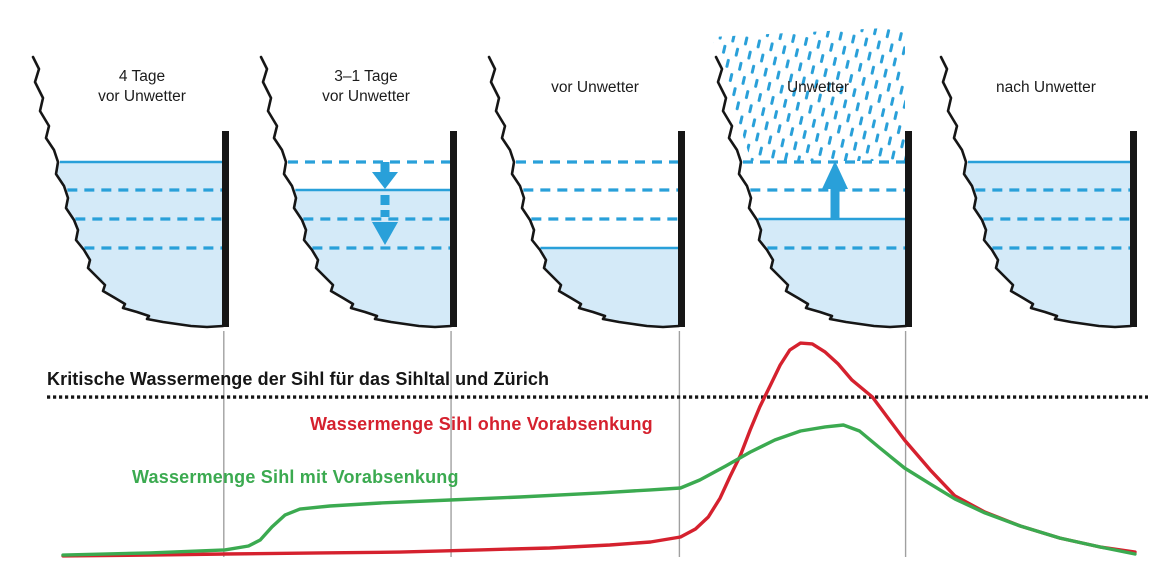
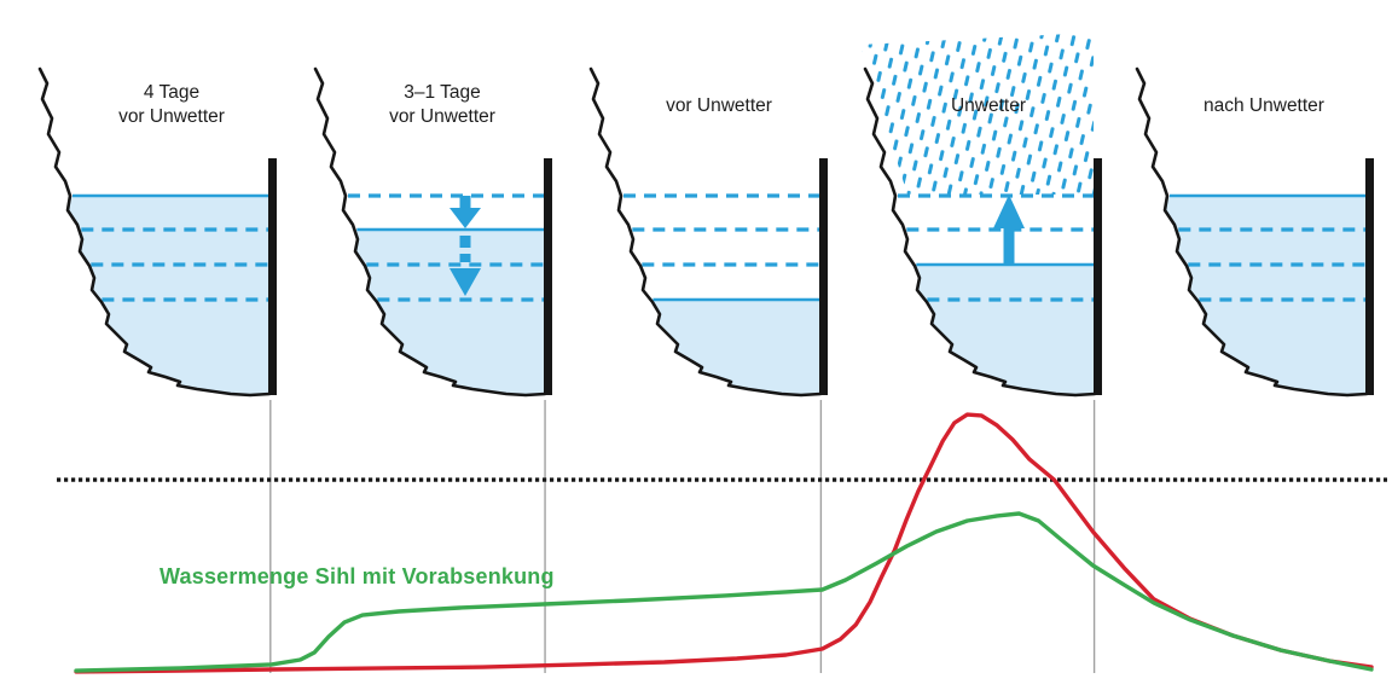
- Kritische Wassermenge der Sihl für das Sihltal und Zürich
- Wassermenge Sihl ohne Vorabsenkung
  Wassermenge Sihl mit Vorabsenkung
  4 Tage
  vor Unwetter
  3–1 Tage
  vor Unwetter
  vor Unwetter
  Unwetter
  nach Unwetter
